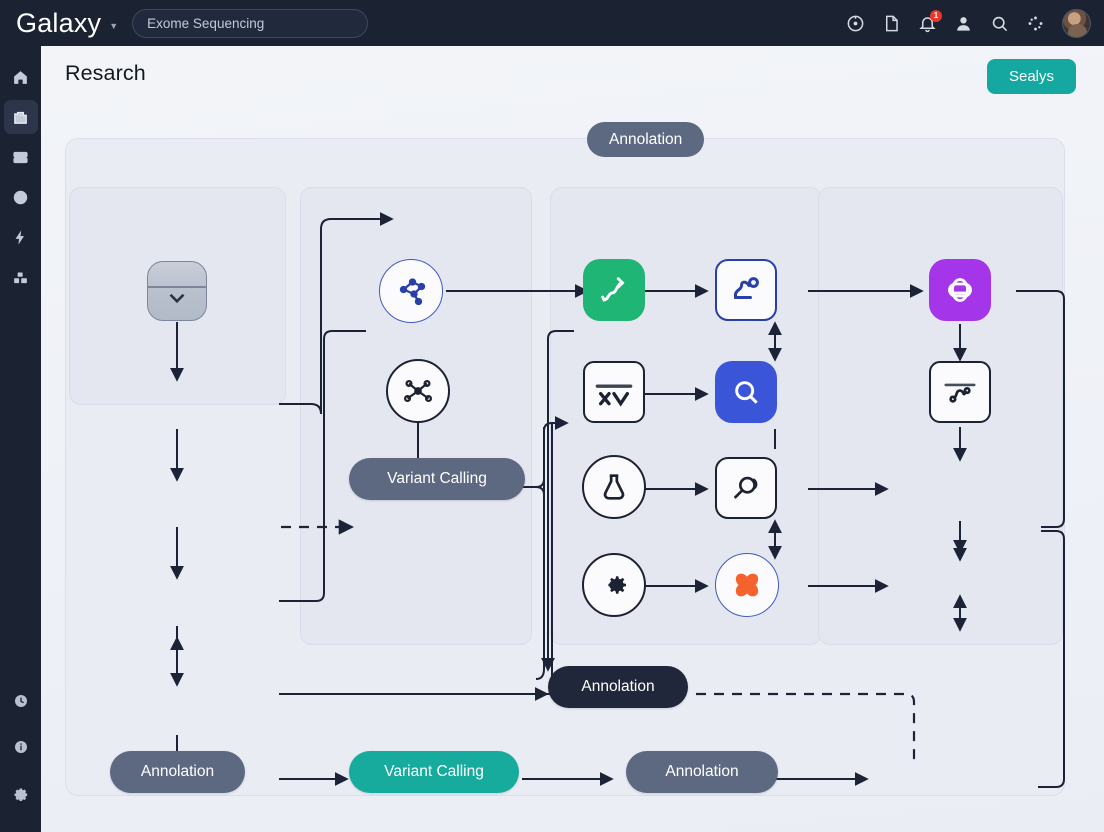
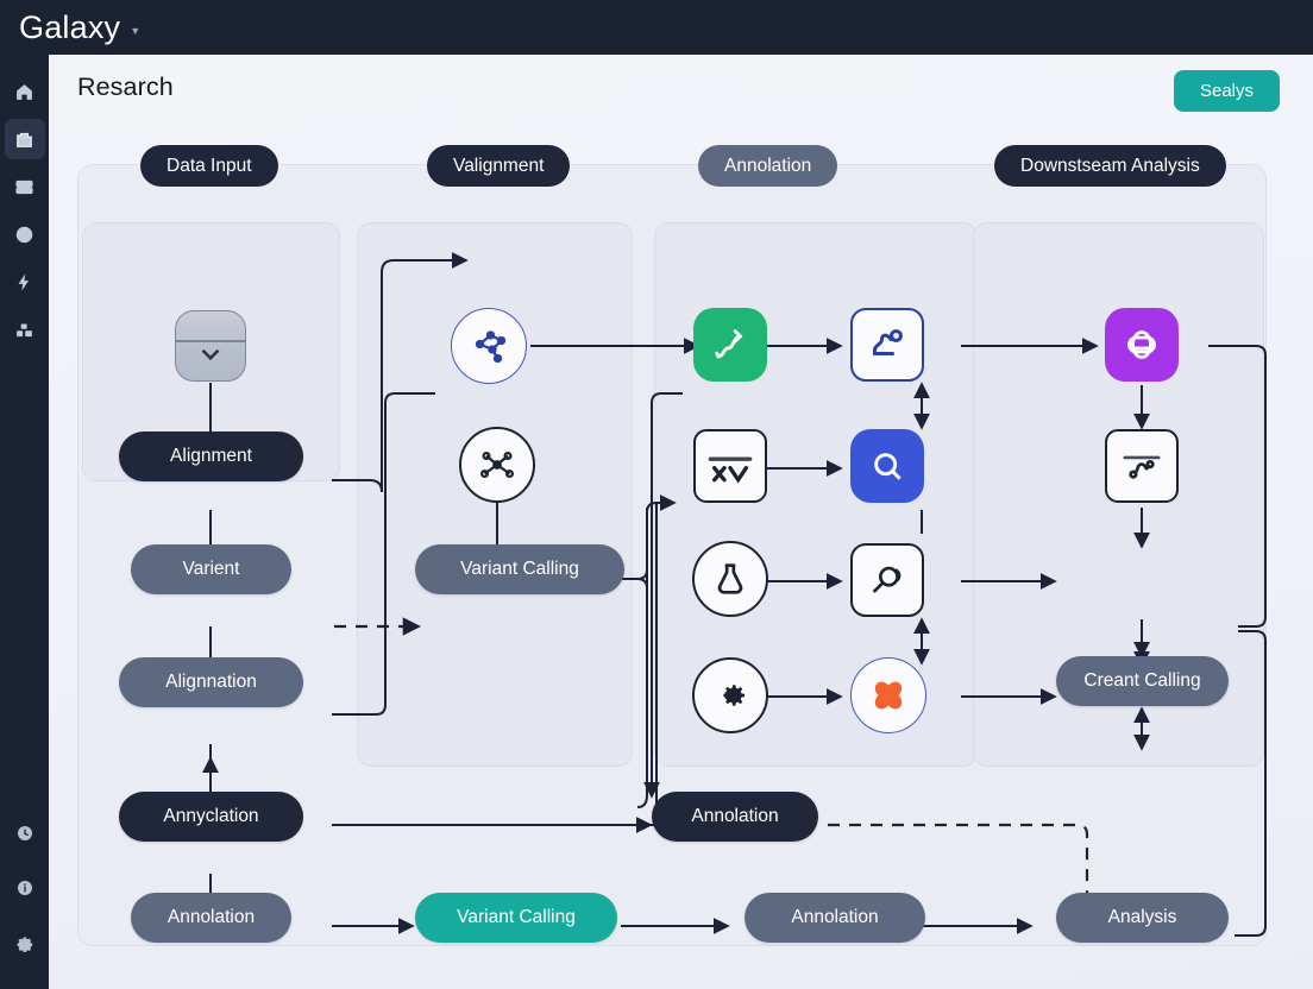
  Galaxy
  ▼
- Exome Sequencing
- 1
  Resarch
  Sealys
+ Data Input
+ Valignment
  Annolation
+ Downstseam Analysis
+ Alignment
+ Varient
+ Alignnation
+ Annyclation
  Annolation
  Variant Calling
+ Creant Calling
  Annolation
  Variant Calling
  Annolation
+ Analysis
